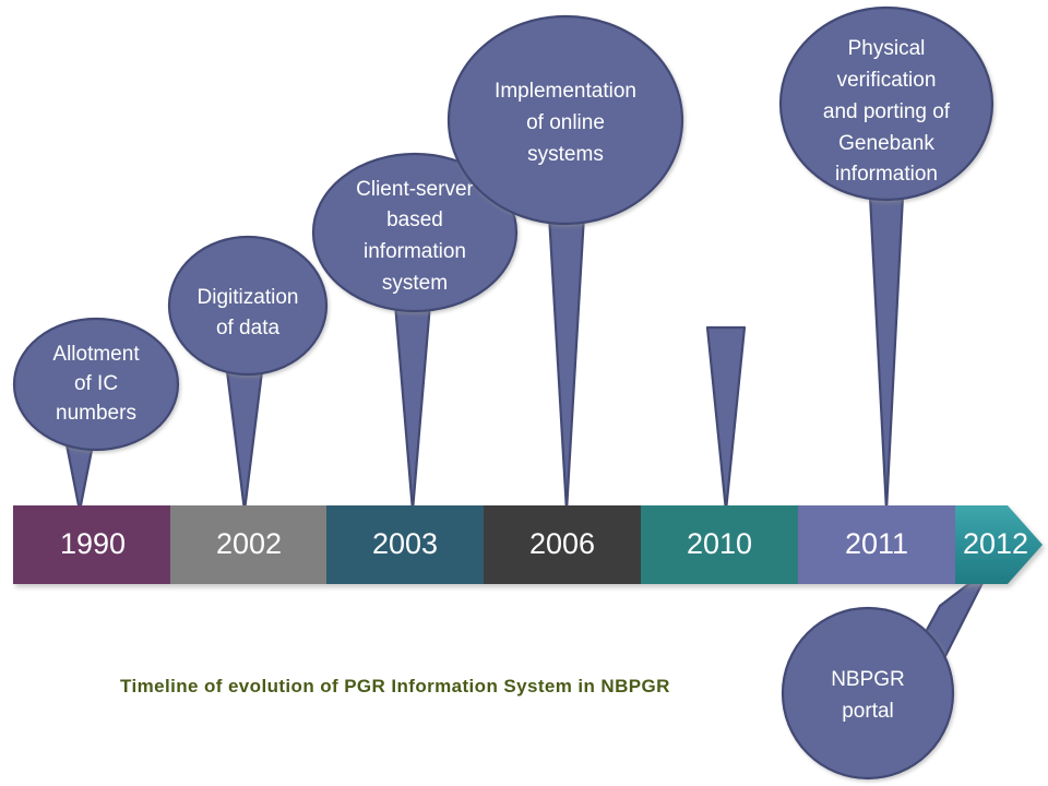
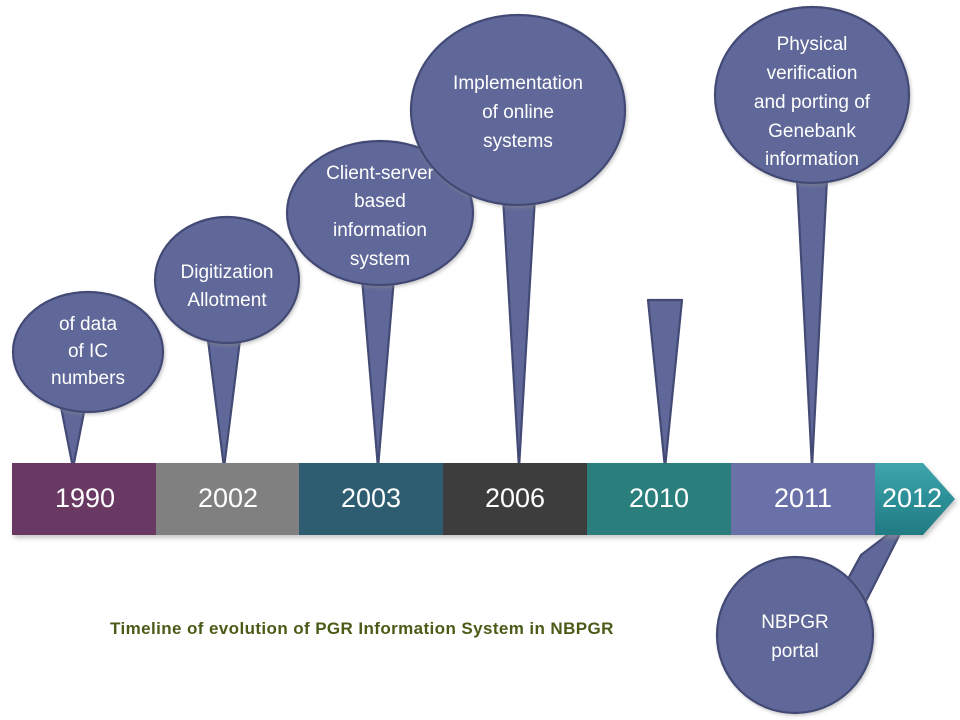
  1990
  2002
  2003
  2006
  2010
  2011
  2012
- Allotment
+ of data
  of IC
  numbers
  Digitization
- of data
+ Allotment
  Client-server
  based
  information
  system
  Implementation
  of online
  systems
  Physical
  verification
  and porting of
  Genebank
  information
  NBPGR
  portal
  Timeline of evolution of PGR Information System in NBPGR
